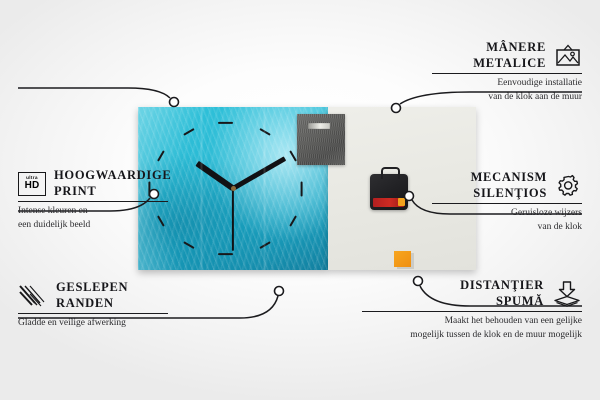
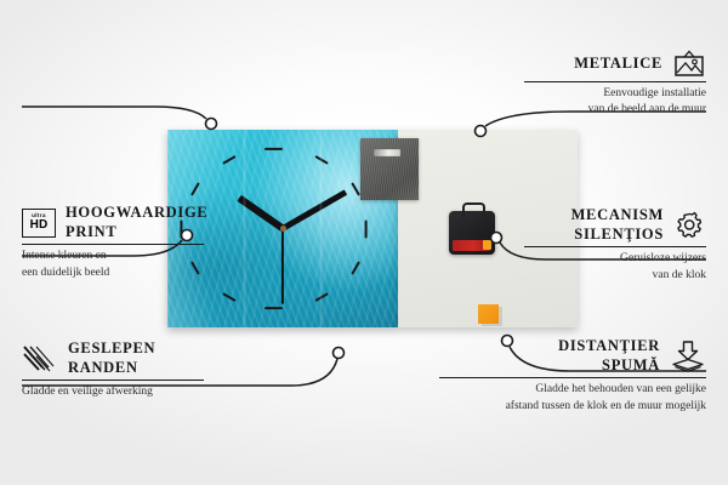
  HD
  HOOGWAARDIGE
  PRINT
  Intense kleuren en
  een duidelijk beeld
  GESLEPEN
  RANDEN
  Gladde en veilige afwerking
- MÂNERE
  METALICE
  Eenvoudige installatie
- van de klok aan de muur
+ van de beeld aan de muur
  MECANISM
  SILENŢIOS
  Geruisloze wijzers
  van de klok
  DISTANŢIER
  SPUMĂ
- Maakt het behouden van een gelijke
+ Gladde het behouden van een gelijke
- mogelijk tussen de klok en de muur mogelijk
+ afstand tussen de klok en de muur mogelijk
